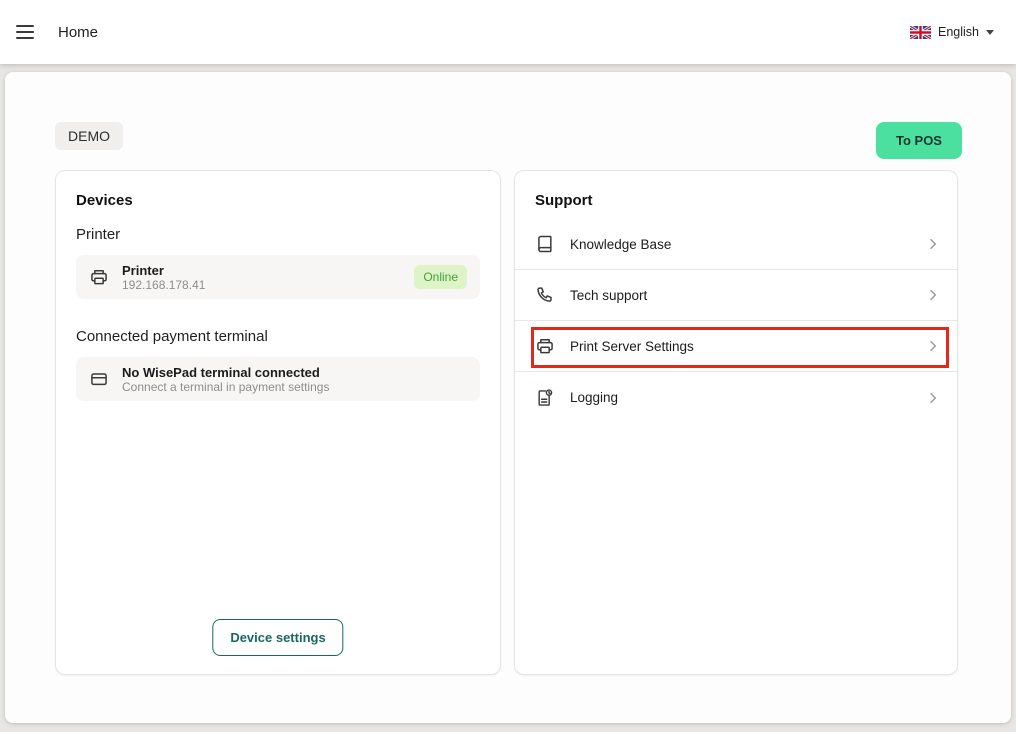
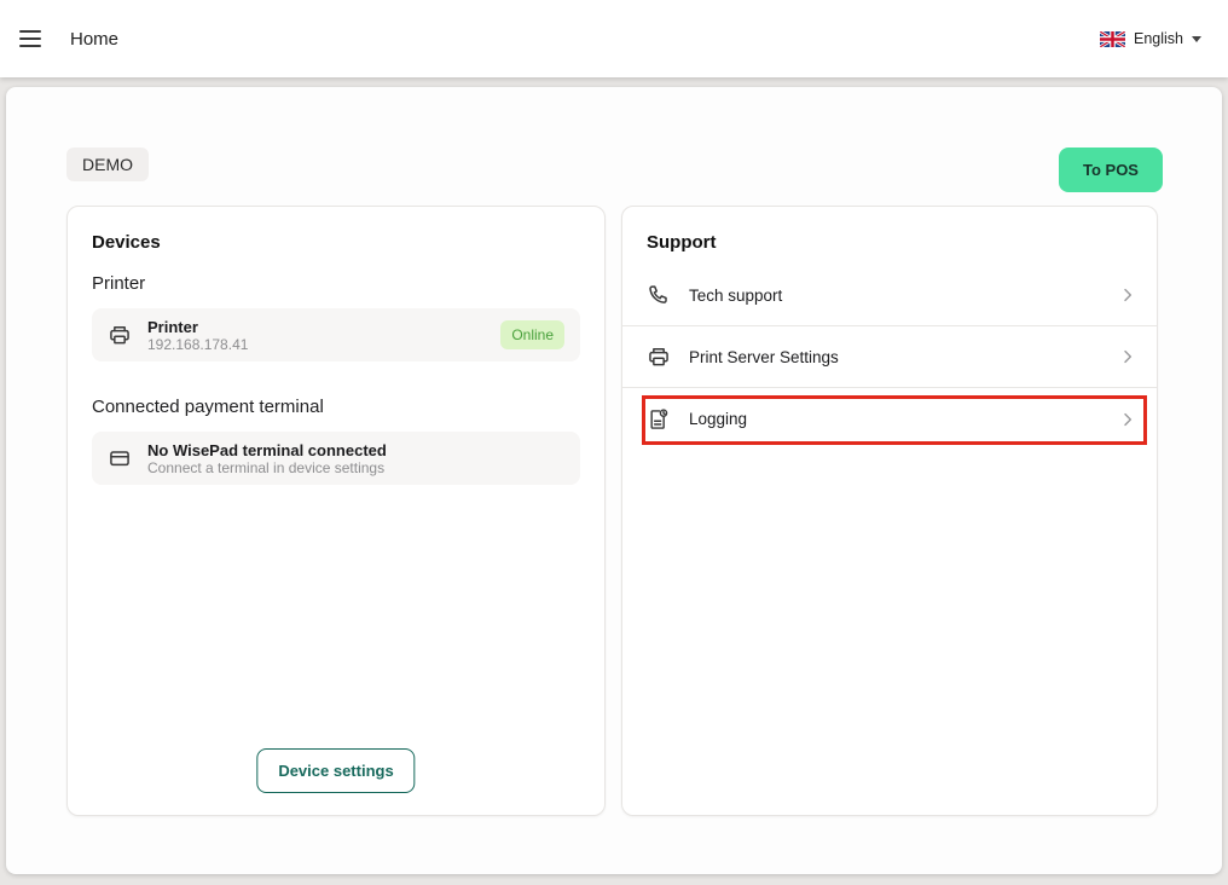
  Home
  English
  DEMO
  To POS
  Devices
  Printer
  Printer
  192.168.178.41
  Online
  Connected payment terminal
  No WisePad terminal connected
- Connect a terminal in payment settings
+ Connect a terminal in device settings
  Device settings
  Support
- Knowledge Base
  Tech support
  Print Server Settings
  Logging
